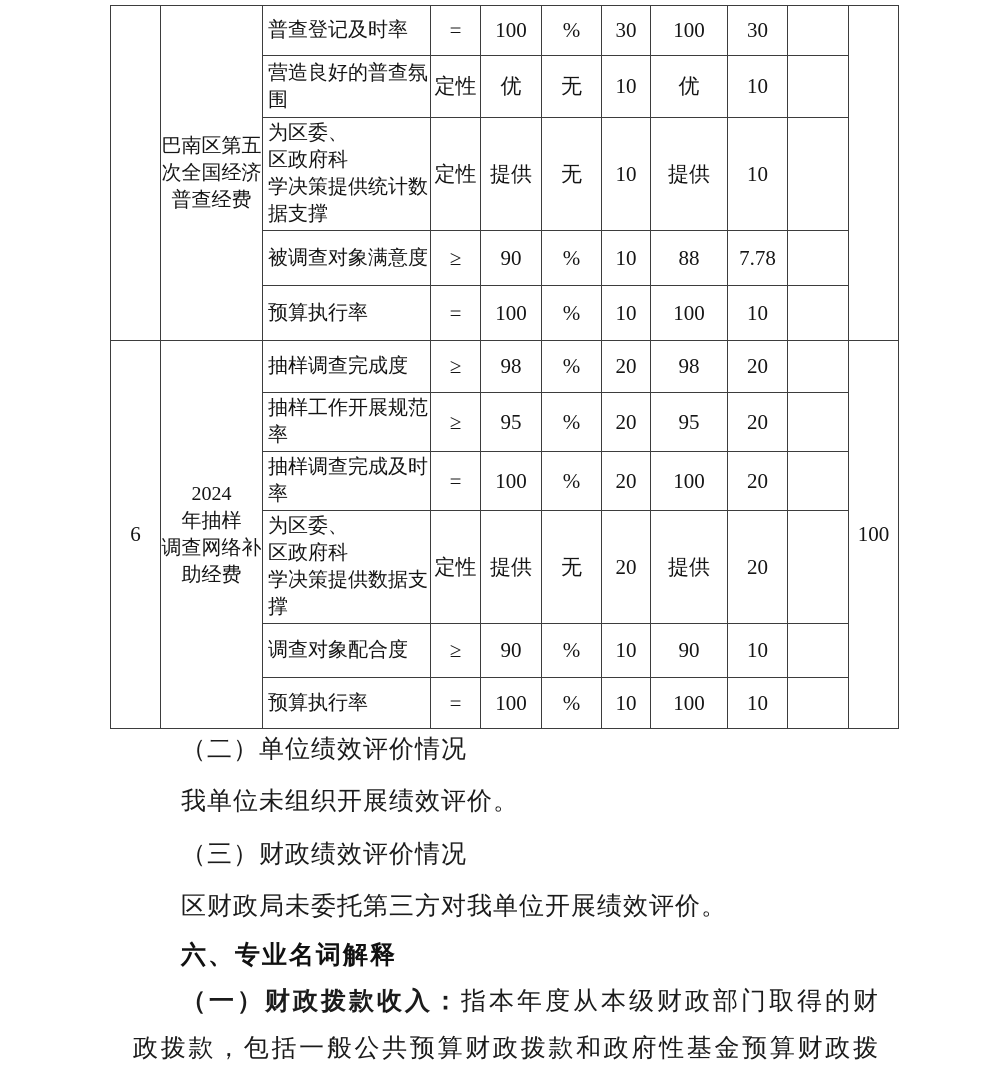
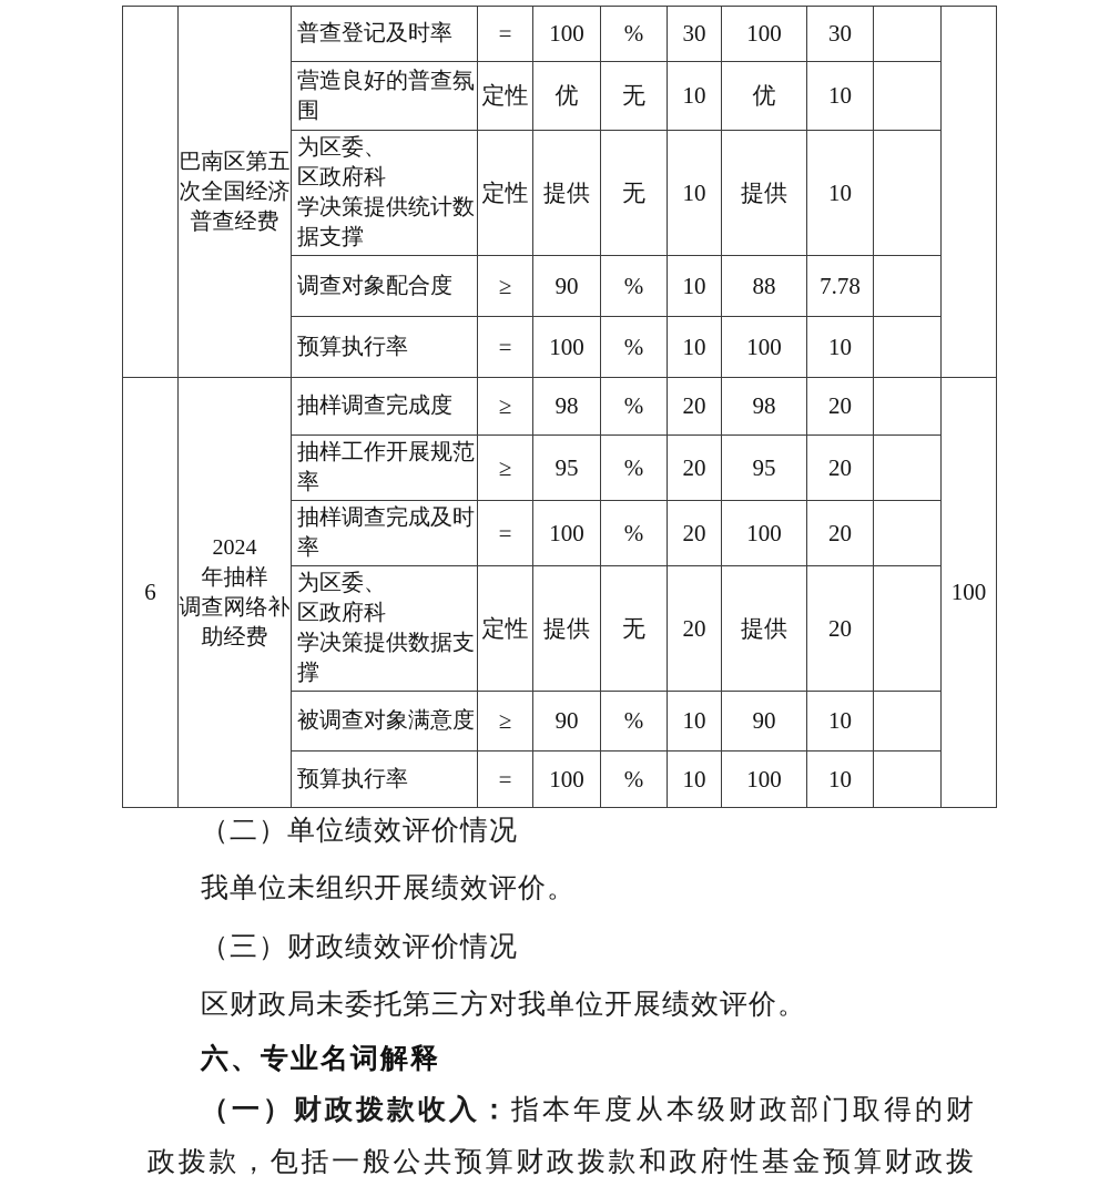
  	巴南区第五 次全国经济 普查经费	普查登记及时率	=	100	%	30	100	30
  营造良好的普查氛 围	定性	优	无	10	优	10
  为区委、区政府科 学决策提供统计数 据支撑	定性	提供	无	10	提供	10
- 被调查对象满意度	≥	90	%	10	88	7.78
+ 调查对象配合度	≥	90	%	10	88	7.78
  预算执行率	=	100	%	10	100	10
  6	2024 年抽样 调查网络补 助经费	抽样调查完成度	≥	98	%	20	98	20		100
  抽样工作开展规范 率	≥	95	%	20	95	20
  抽样调查完成及时 率	=	100	%	20	100	20
  为区委、区政府科 学决策提供数据支 撑	定性	提供	无	20	提供	20
- 调查对象配合度	≥	90	%	10	90	10
+ 被调查对象满意度	≥	90	%	10	90	10
  预算执行率	=	100	%	10	100	10
  （二）单位绩效评价情况
  我单位未组织开展绩效评价。
  （三）财政绩效评价情况
  区财政局未委托第三方对我单位开展绩效评价。
  六、专业名词解释
  （一）财政拨款收入：指本年度从本级财政部门取得的财
  政拨款，包括一般公共预算财政拨款和政府性基金预算财政拨
